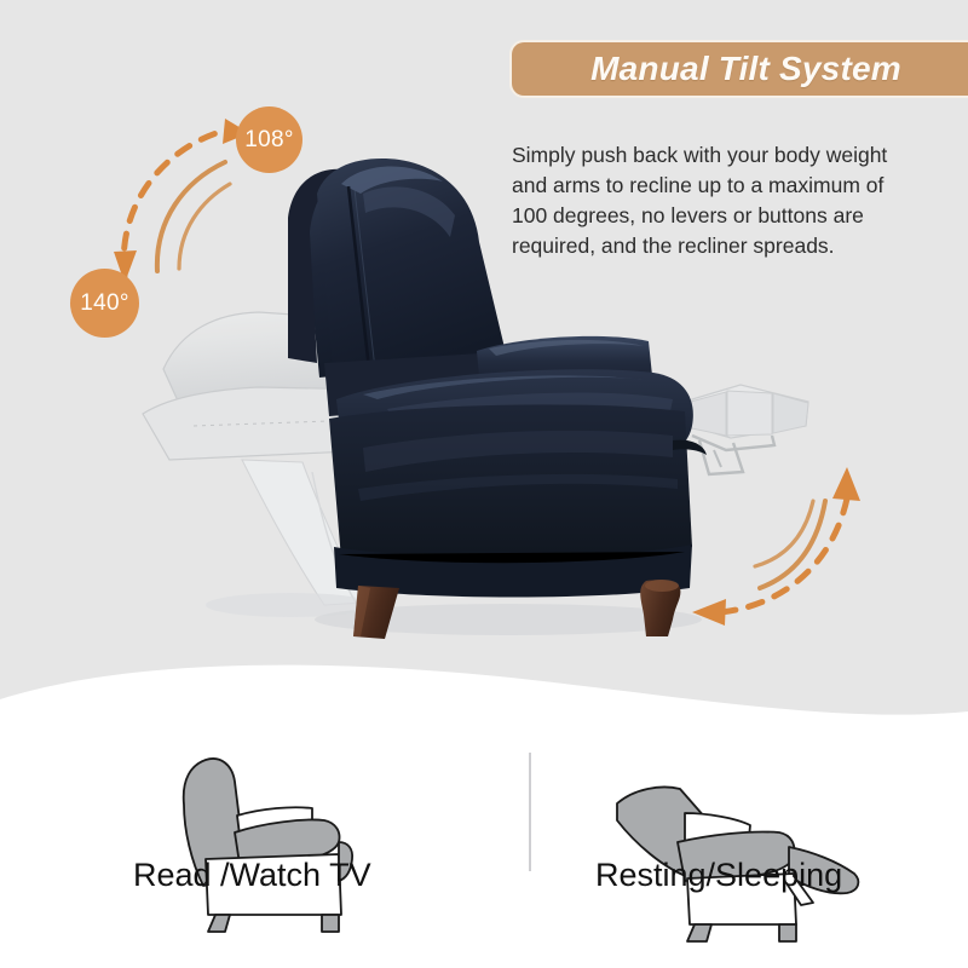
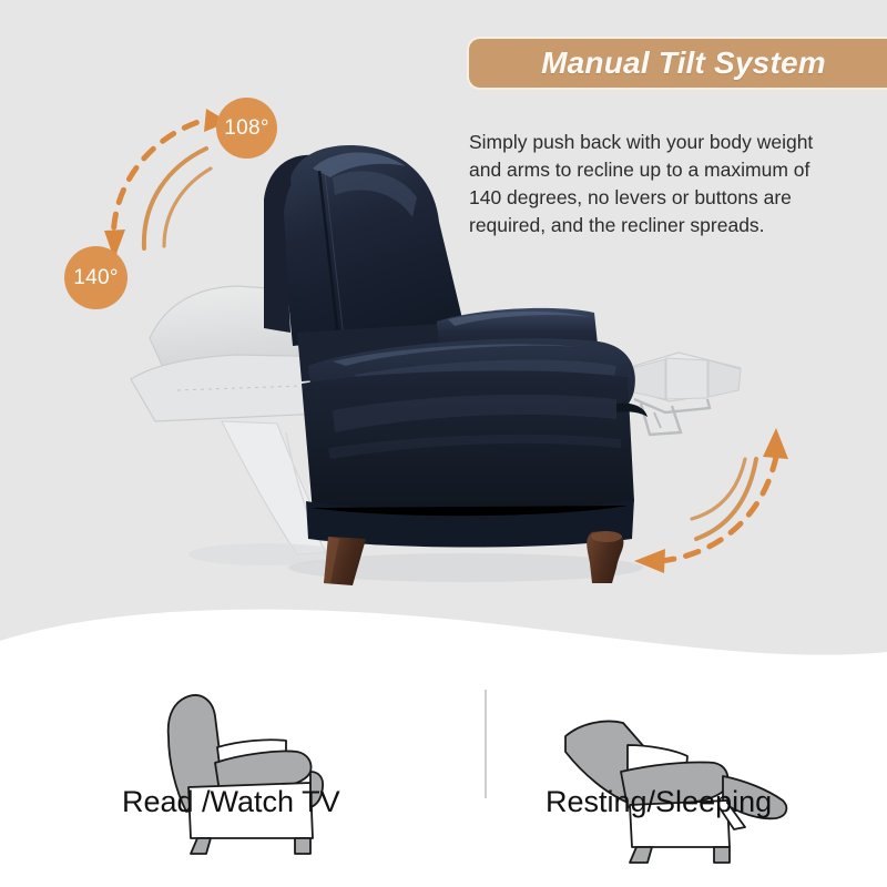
  Manual Tilt System
- Simply push back with your body weight and arms to recline up to a maximum of 100 degrees, no levers or buttons are required, and the recliner spreads.
+ Simply push back with your body weight and arms to recline up to a maximum of 140 degrees, no levers or buttons are required, and the recliner spreads.
  108°
  140°
  Read /Watch TV
  Resting/Sleeping
